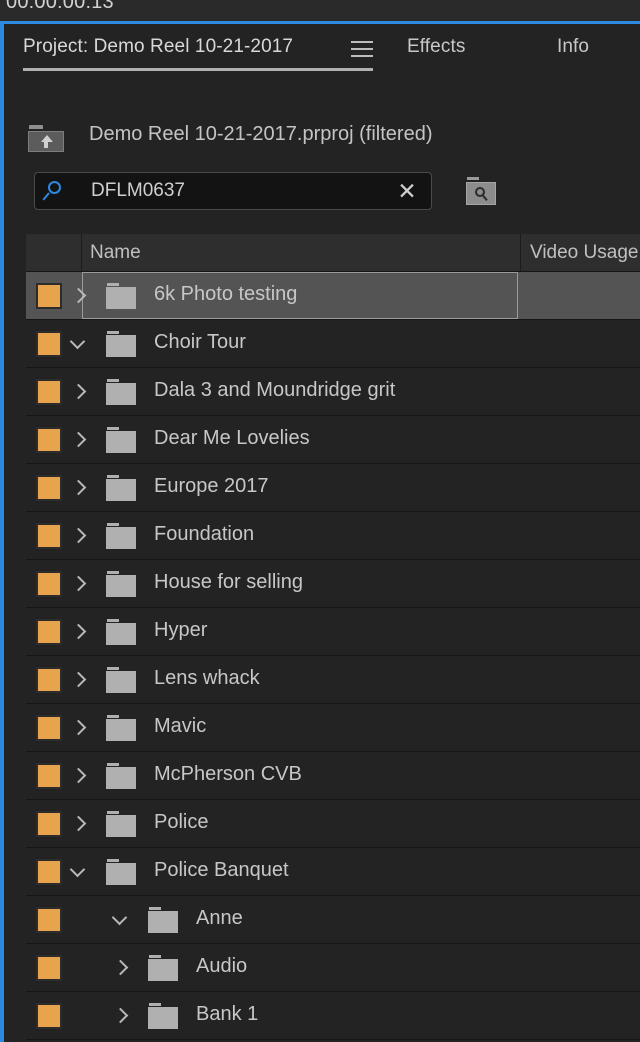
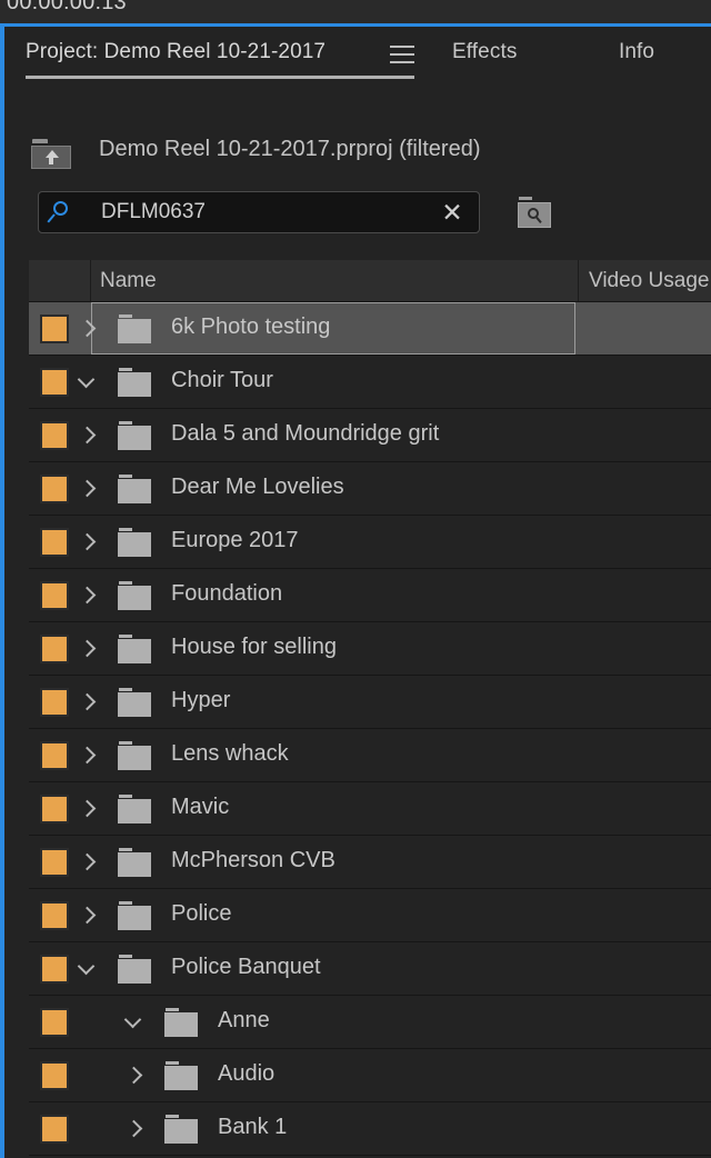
  00:00:00:13
  Project: Demo Reel 10-21-2017
  Effects
  Info
  Demo Reel 10-21-2017.prproj (filtered)
  DFLM0637
  ✕
  Name
  Video Usage
  6k Photo testing
  Choir Tour
- Dala 3 and Moundridge grit
+ Dala 5 and Moundridge grit
  Dear Me Lovelies
  Europe 2017
  Foundation
  House for selling
  Hyper
  Lens whack
  Mavic
  McPherson CVB
  Police
  Police Banquet
  Anne
  Audio
  Bank 1
